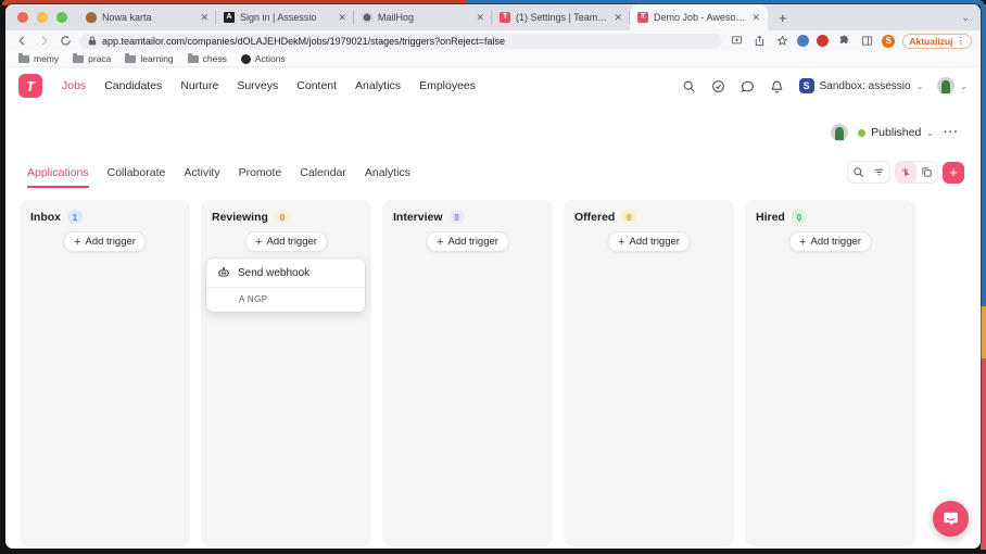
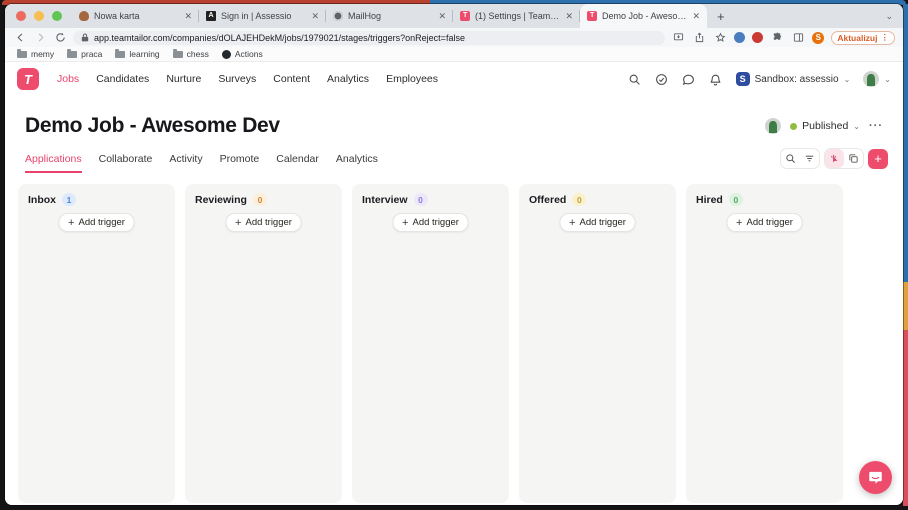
  Nowa karta
  ✕
  Sign in | Assessio
  ✕
  MailHog
  ✕
  (1) Settings | Teamtai
  ✕
  Demo Job - Awesome
  ✕
  +
  ⌄
  app.teamtailor.com/companies/dOLAJEHDekM/jobs/1979021/stages/triggers?onReject=false
  S
  Aktualizuj
  ⋮
  memy
  praca
  learning
  chess
  Actions
  T
  Jobs
  Candidates
  Nurture
  Surveys
  Content
  Analytics
  Employees
  S
  Sandbox: assessio
  ⌄
  ⌄
+ Demo Job - Awesome Dev
  Published
  ⌄
  ···
  Applications
  Collaborate
  Activity
  Promote
  Calendar
  Analytics
  +
  Inbox
  1
  +
  Add trigger
  Reviewing
  0
  +
  Add trigger
- Send webhook
- A NGP
  Interview
  0
  +
  Add trigger
  Offered
  0
  +
  Add trigger
  Hired
  0
  +
  Add trigger
